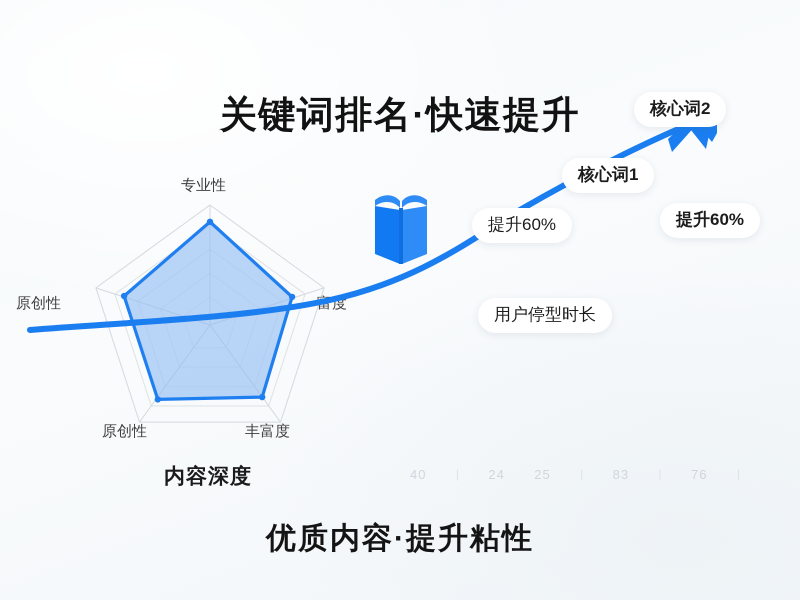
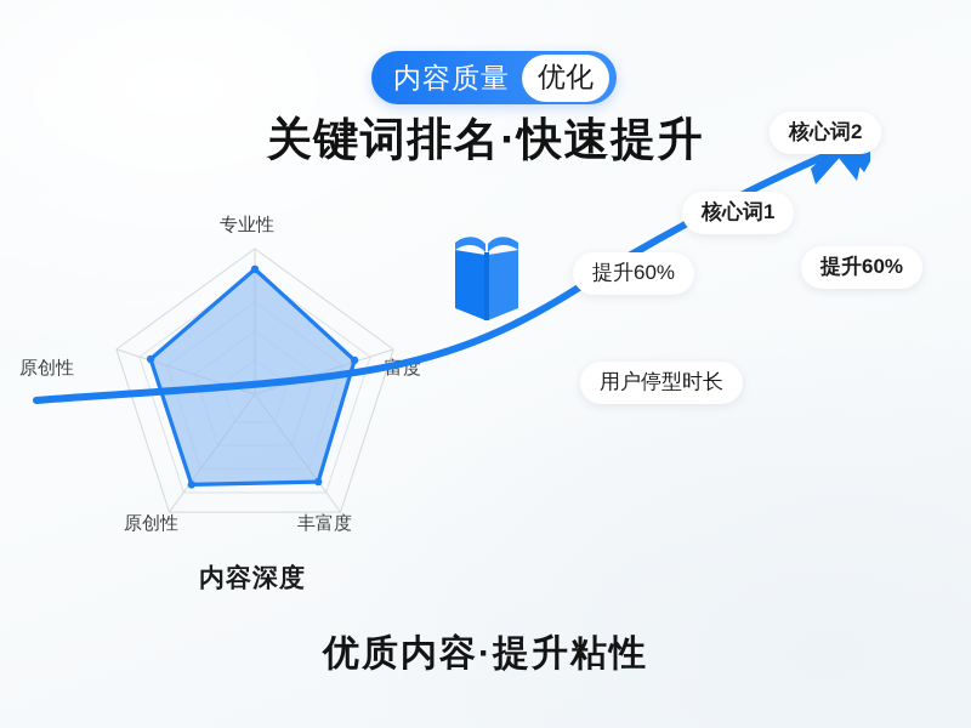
+ 内容质量
+ 优化
  关键词排名·快速提升
  优质内容·提升粘性
  专业性
  丰富度
  原创性
  原创性
  内容深度
  核心词2
  核心词1
  提升60%
  提升60%
  用户停型时长
- 40
- 24
- 25
- 83
- 76
